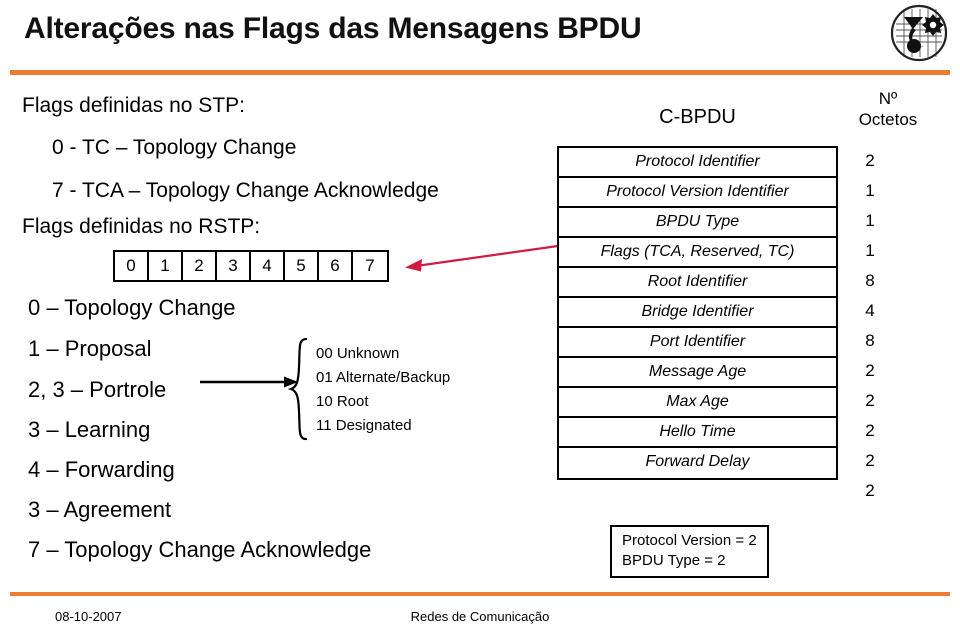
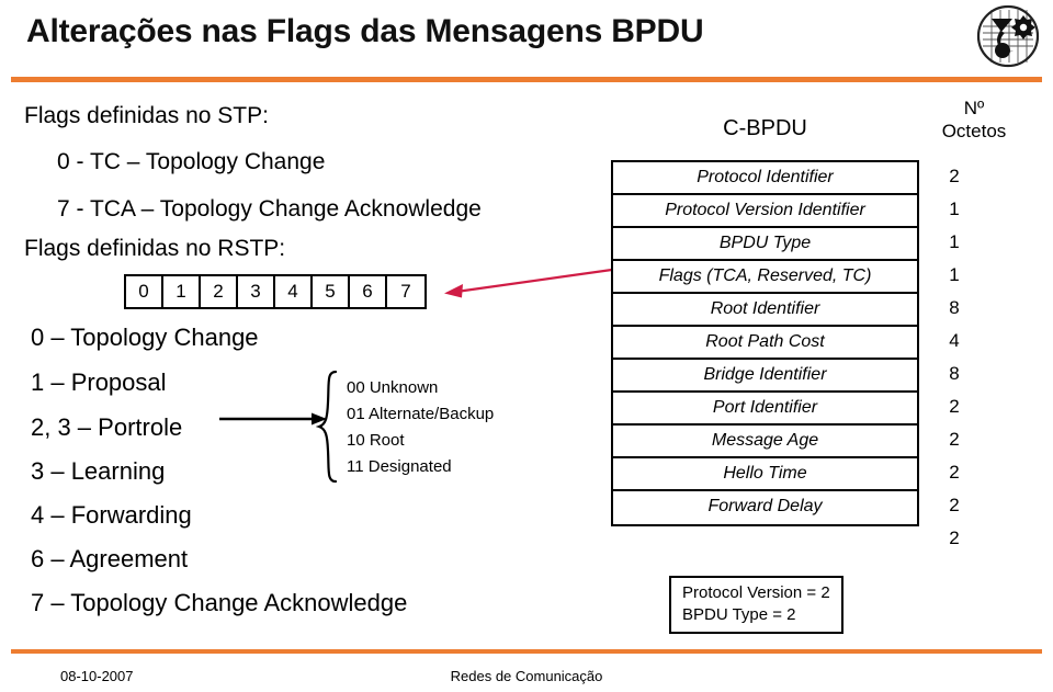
  Alterações nas Flags das Mensagens BPDU
  Flags definidas no STP:
  0 - TC – Topology Change
  7 - TCA – Topology Change Acknowledge
  Flags definidas no RSTP:
  0
  1
  2
  3
  4
  5
  6
  7
  0 – Topology Change
  1 – Proposal
  2, 3 – Portrole
  3 – Learning
  4 – Forwarding
- 3 – Agreement
+ 6 – Agreement
  7 – Topology Change Acknowledge
  00 Unknown
  01 Alternate/Backup
  10 Root
  11 Designated
  C-BPDU
  Nº
  Octetos
  Protocol Identifier
  Protocol Version Identifier
  BPDU Type
  Flags (TCA, Reserved, TC)
  Root Identifier
+ Root Path Cost
  Bridge Identifier
  Port Identifier
  Message Age
- Max Age
  Hello Time
  Forward Delay
  2
  1
  1
  1
  8
  4
  8
  2
  2
  2
  2
  2
  Protocol Version = 2
  BPDU Type = 2
  08-10-2007
  Redes de Comunicação
